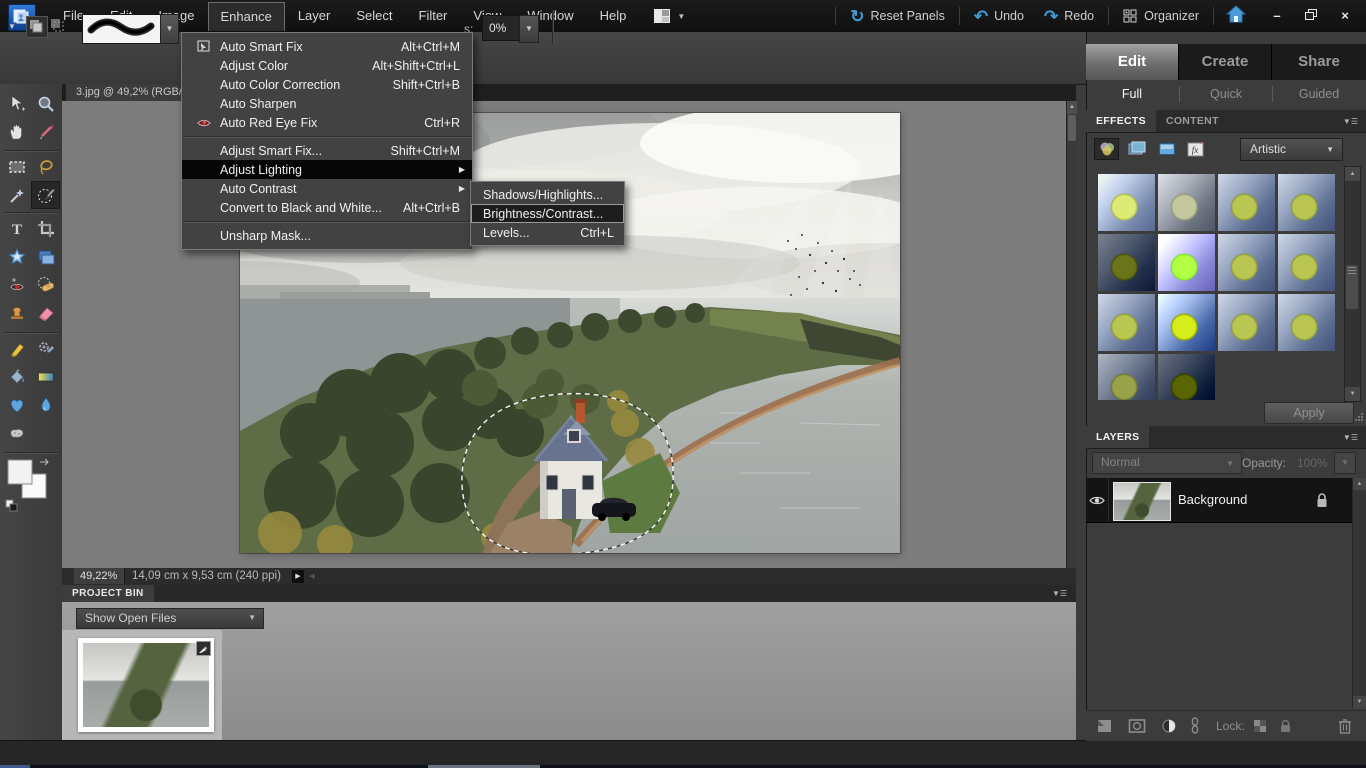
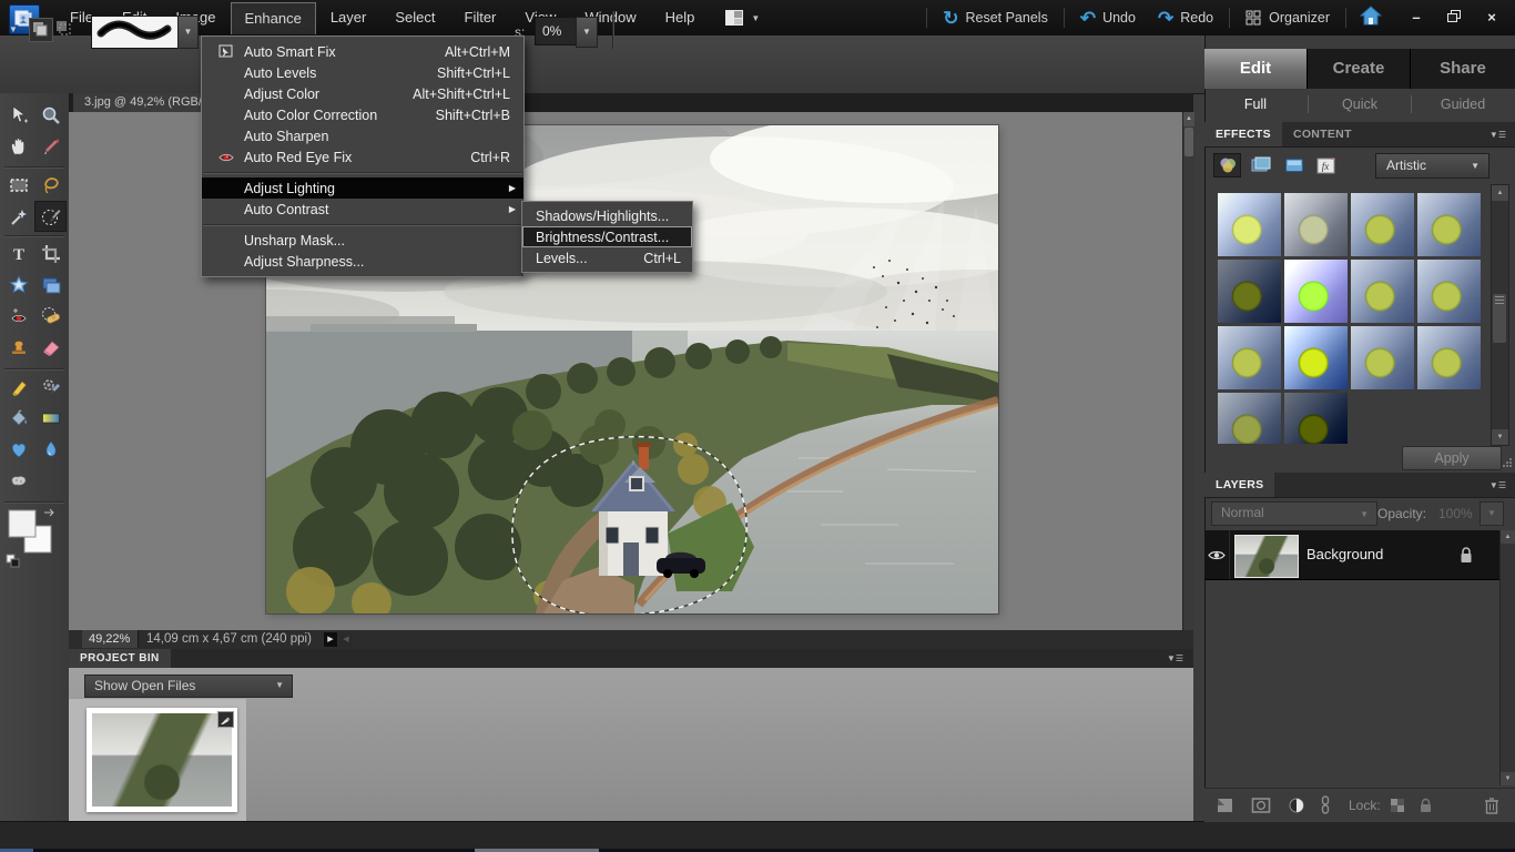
  File
  Enhance
  Layer
  Select
  Filter
  indow
  Help
  ▼
  ↻
  Reset Panels
  ↶
  Undo
  ↷
  Redo
  Organizer
  –
  ×
  ▼
  ▼
  s:
  0%
  ▼
  3.jpg @ 49,2% (RGB
  T
  49,22%
- 14,09 cm x 9,53 cm (240 ppi)
+ 14,09 cm x 4,67 cm (240 ppi)
  PROJECT BIN
  ▼☰
  Show Open Files
  ▼
  Edit
  Create
  Share
  Full
  Quick
  Guided
  EFFECTS CONTENT
  ▼☰
  fx
  Artistic
  ▼
  Apply
  LAYERS
  ▼☰
  Normal
  ▼
  Opacity:
  100%
  ▼
  Background
  Lock:
  Auto Smart Fix
  Alt+Ctrl+M
+ Auto Levels
+ Shift+Ctrl+L
  Adjust Color
  Alt+Shift+Ctrl+L
  Auto Color Correction
  Shift+Ctrl+B
  Auto Sharpen
  Auto Red Eye Fix
  Ctrl+R
- Adjust Smart Fix...
- Shift+Ctrl+M
  Adjust Lighting
  ▶
  Auto Contrast
  ▶
- Convert to Black and White...
- Alt+Ctrl+B
  Unsharp Mask...
+ Adjust Sharpness...
  Shadows/Highlights...
  Brightness/Contrast...
  Levels...
  Ctrl+L
